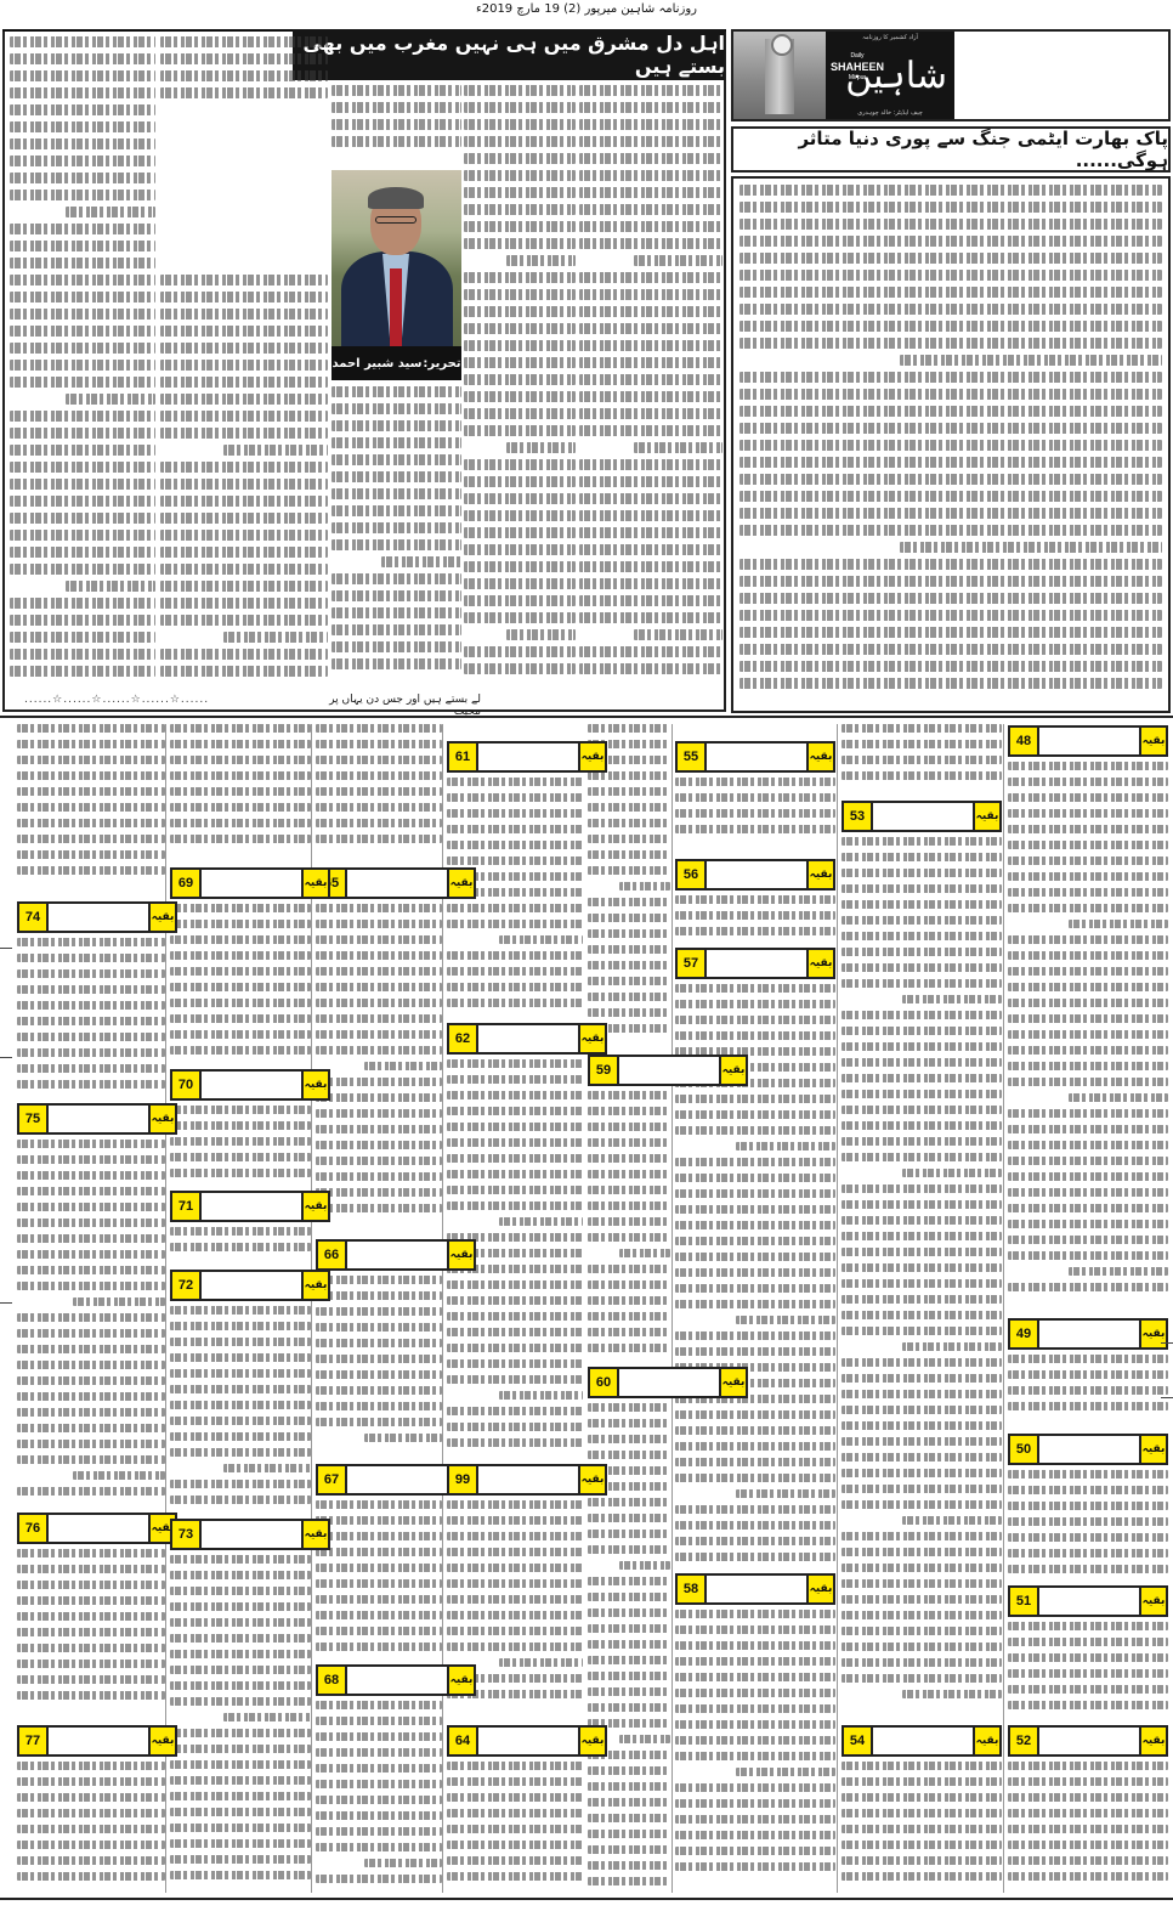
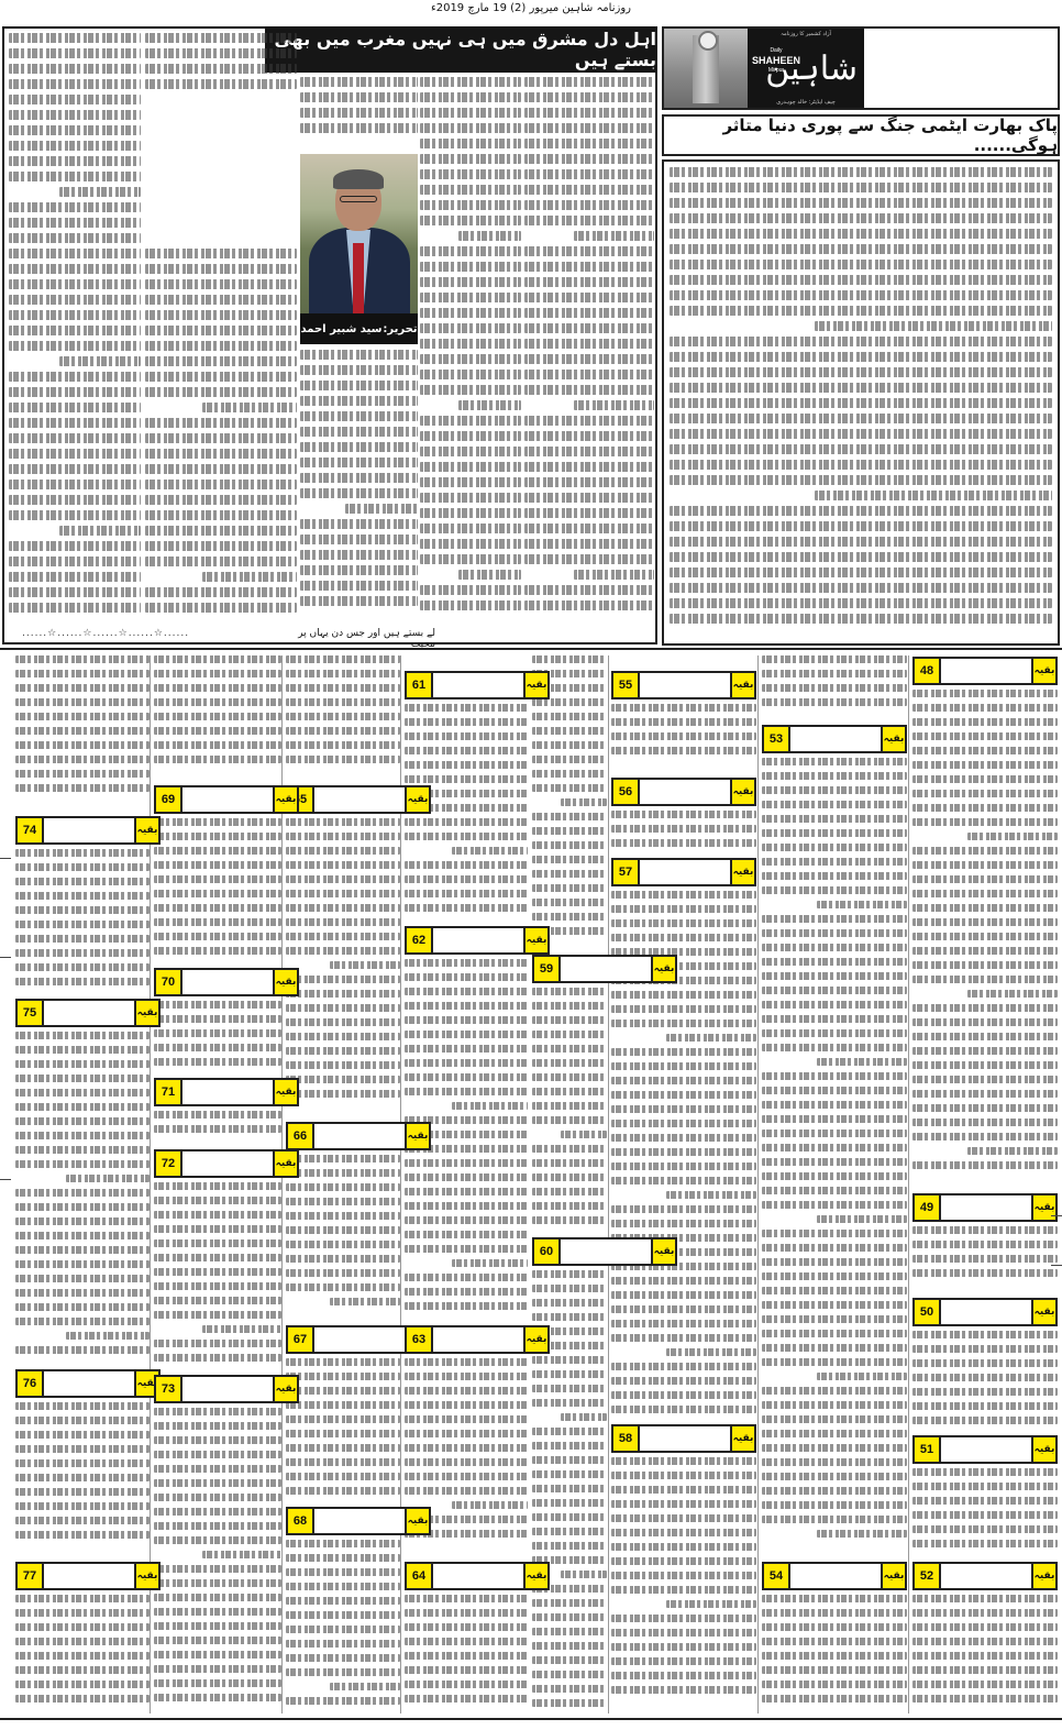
  روزنامہ شاہین میرپور (2) 19 مارچ 2019ء
  SHAHEEN
  شاہین
  پاک بھارت ایٹمی جنگ سے پوری دنیا متاثر ہوگی......
  اہل دل مشرق میں ہی نہیں مغرب میں بھی بستے ہیں
  تحریر:
  سید شبیر احمد
  ......☆......☆......☆......☆......
  لے بستے ہیں اور جس دن یہاں پر محبت
  48
  بقیہ
  53
  بقیہ
  55
  بقیہ
  56
  بقیہ
  57
  بقیہ
  61
  بقیہ
  62
  بقیہ
  59
  بقیہ
  بقیہ
  69
  بقیہ
  74
  بقیہ
  70
  بقیہ
  75
  بقیہ
  71
  بقیہ
  66
  بقیہ
  72
  بقیہ
  49
  بقیہ
  60
  بقیہ
  50
  بقیہ
  67
- 99
+ 63
  بقیہ
  76
  قیہ
  73
  بقیہ
  58
  بقیہ
  51
  بقیہ
  68
  بقیہ
  54
  بقیہ
  52
  بقیہ
  64
  بقیہ
  77
  بقیہ
